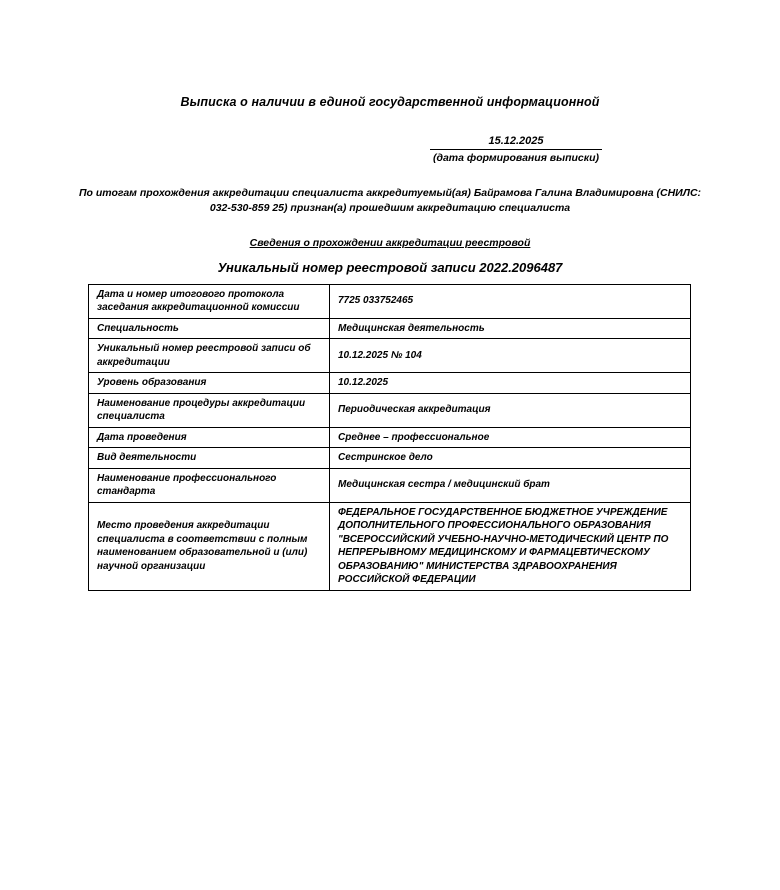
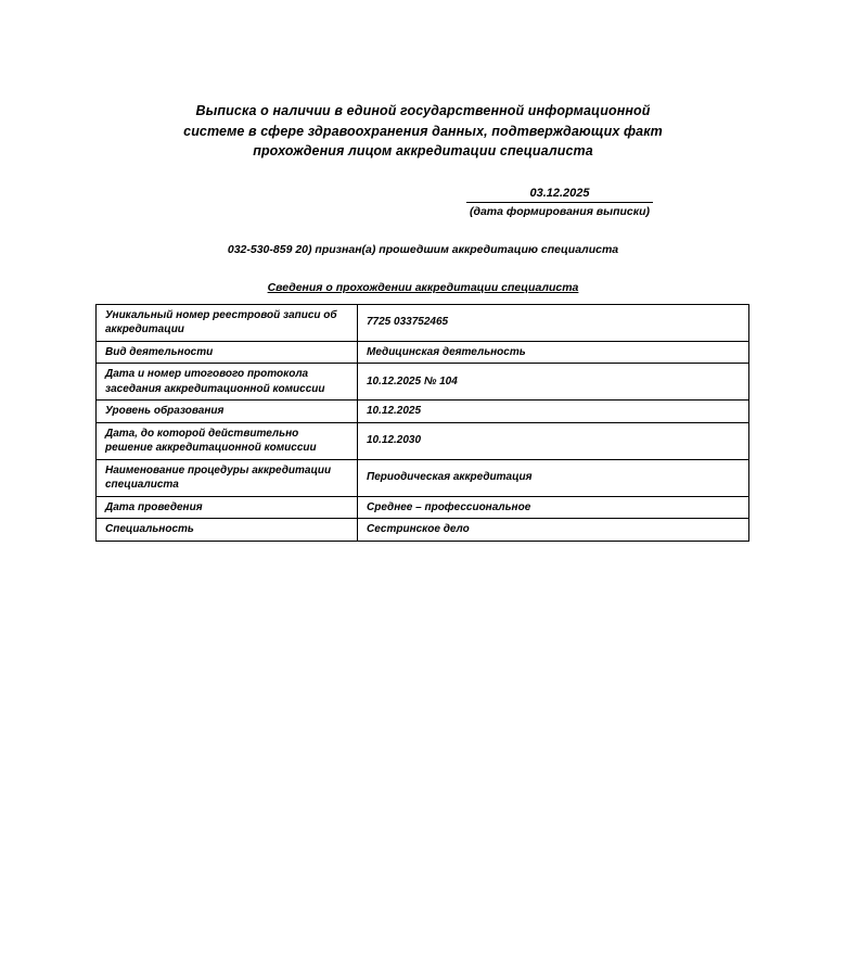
  Выписка о наличии в единой государственной информационной
+ системе в сфере здравоохранения данных, подтверждающих факт
+ прохождения лицом аккредитации специалиста
- 15.12.2025
+ 03.12.2025
  (дата формирования выписки)
- По итогам прохождения аккредитации специалиста аккредитуемый(ая) Байрамова Галина Владимировна (СНИЛС:
- 032-530-859 25) признан(а) прошедшим аккредитацию специалиста
+ 032-530-859 20) признан(а) прошедшим аккредитацию специалиста
- Сведения о прохождении аккредитации реестровой
+ Сведения о прохождении аккредитации специалиста
- Уникальный номер реестровой записи 2022.2096487
- Дата и номер итогового протокола заседания аккредитационной комиссии	7725 033752465
+ Уникальный номер реестровой записи об аккредитации	7725 033752465
- Специальность	Медицинская деятельность
+ Вид деятельности	Медицинская деятельность
- Уникальный номер реестровой записи об аккредитации	10.12.2025 № 104
+ Дата и номер итогового протокола заседания аккредитационной комиссии	10.12.2025 № 104
  Уровень образования	10.12.2025
+ Дата, до которой действительно решение аккредитационной комиссии	10.12.2030
  Наименование процедуры аккредитации специалиста	Периодическая аккредитация
  Дата проведения	Среднее – профессиональное
- Вид деятельности	Сестринское дело
+ Специальность	Сестринское дело
- Наименование профессионального стандарта	Медицинская сестра / медицинский брат
- Место проведения аккредитации специалиста в соответствии с полным наименованием образовательной и (или) научной организации	ФЕДЕРАЛЬНОЕ ГОСУДАРСТВЕННОЕ БЮДЖЕТНОЕ УЧРЕЖДЕНИЕ ДОПОЛНИТЕЛЬНОГО ПРОФЕССИОНАЛЬНОГО ОБРАЗОВАНИЯ "ВСЕРОССИЙСКИЙ УЧЕБНО-НАУЧНО-МЕТОДИЧЕСКИЙ ЦЕНТР ПО НЕПРЕРЫВНОМУ МЕДИЦИНСКОМУ И ФАРМАЦЕВТИЧЕСКОМУ ОБРАЗОВАНИЮ" МИНИСТЕРСТВА ЗДРАВООХРАНЕНИЯ РОССИЙСКОЙ ФЕДЕРАЦИИ
